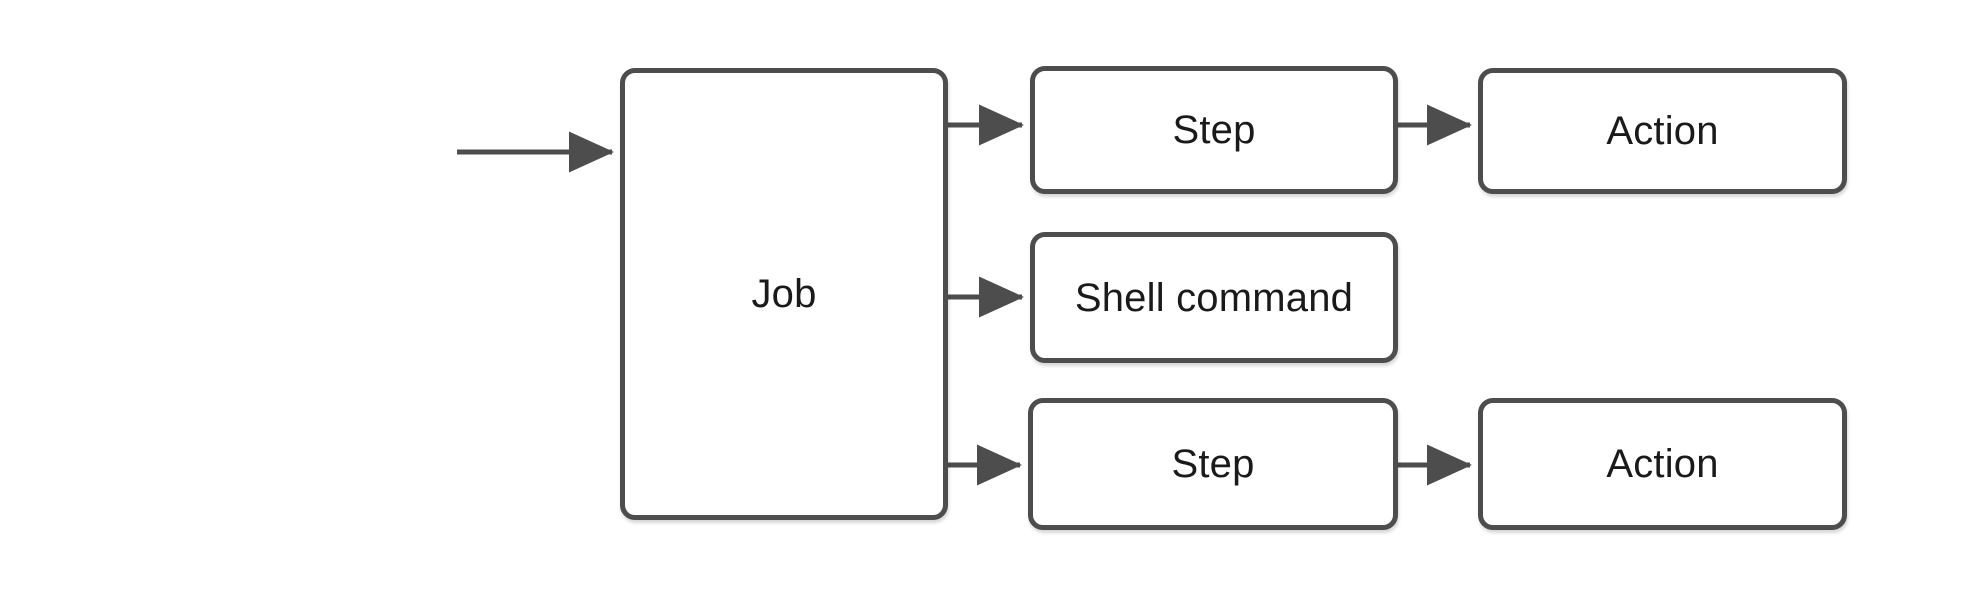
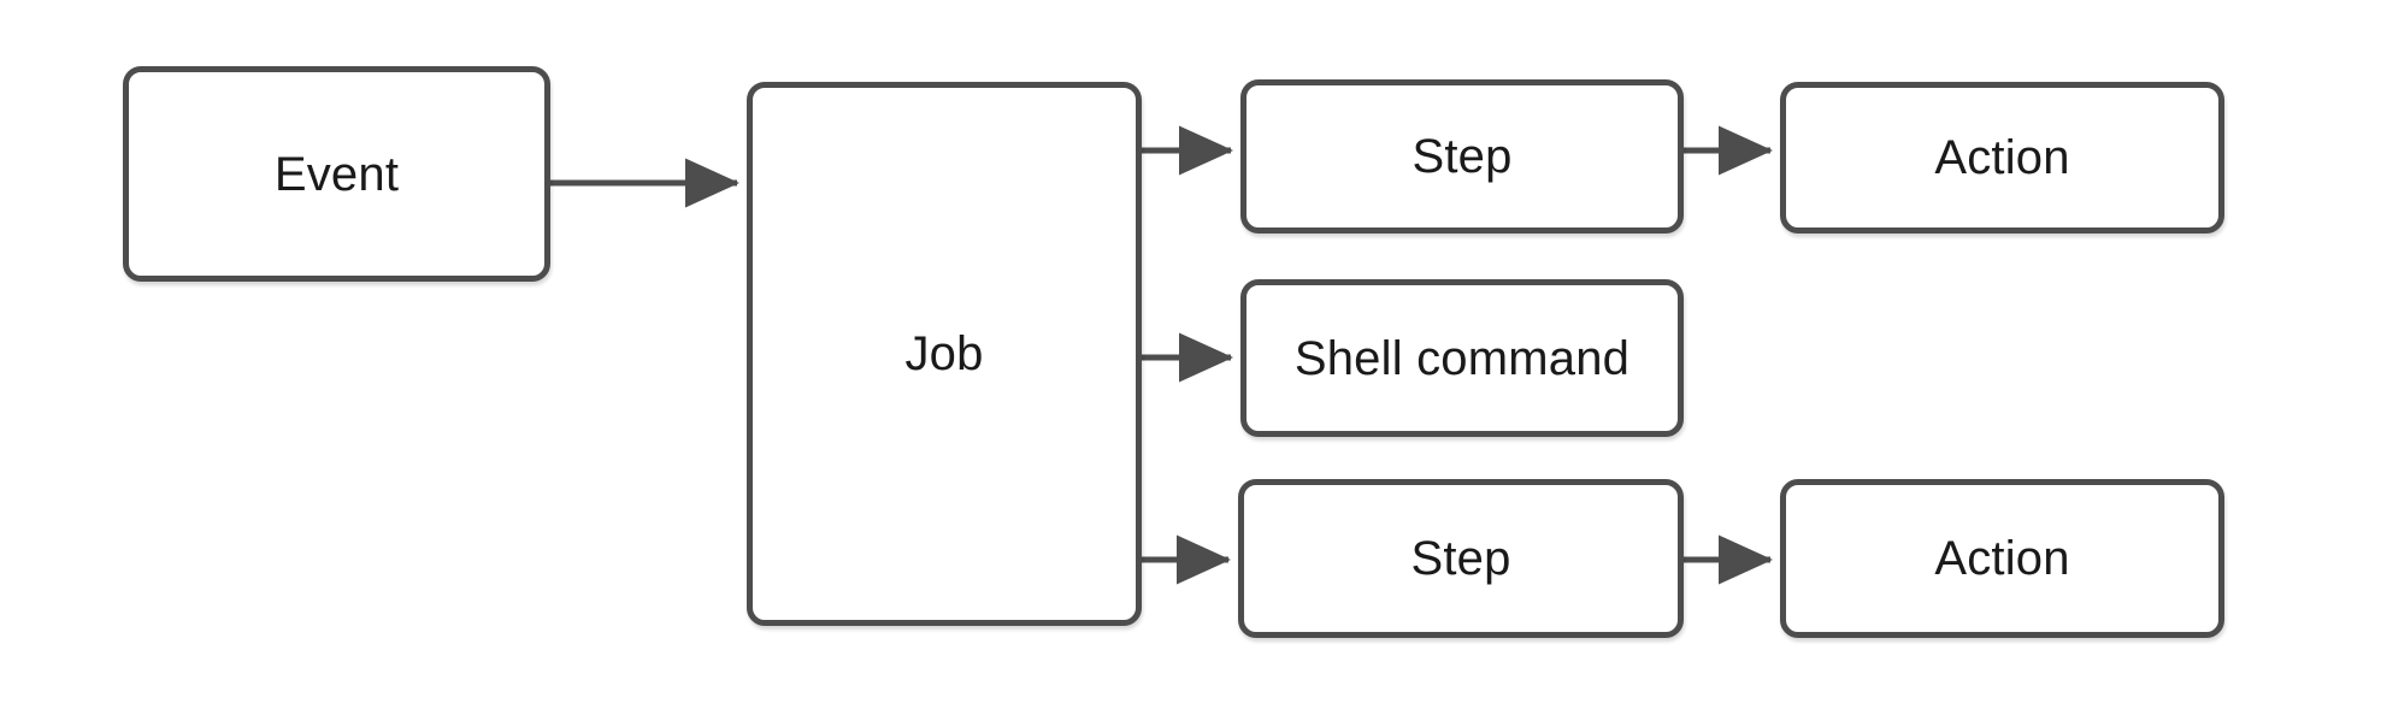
+ Event
  Job
  Step
  Action
  Shell command
  Step
  Action
